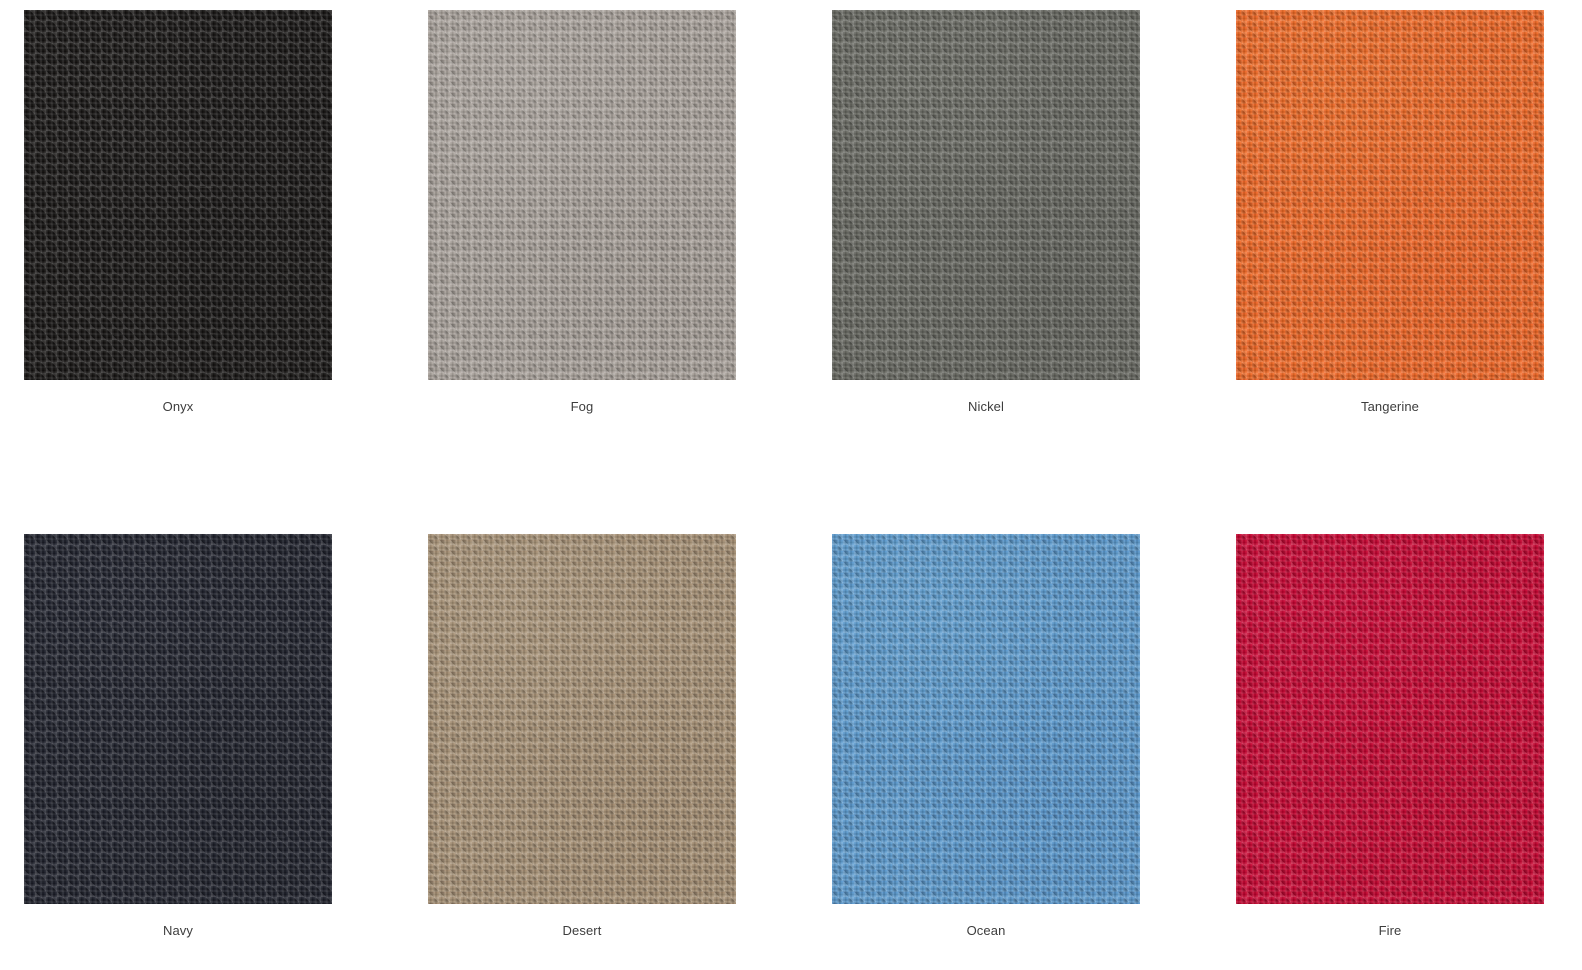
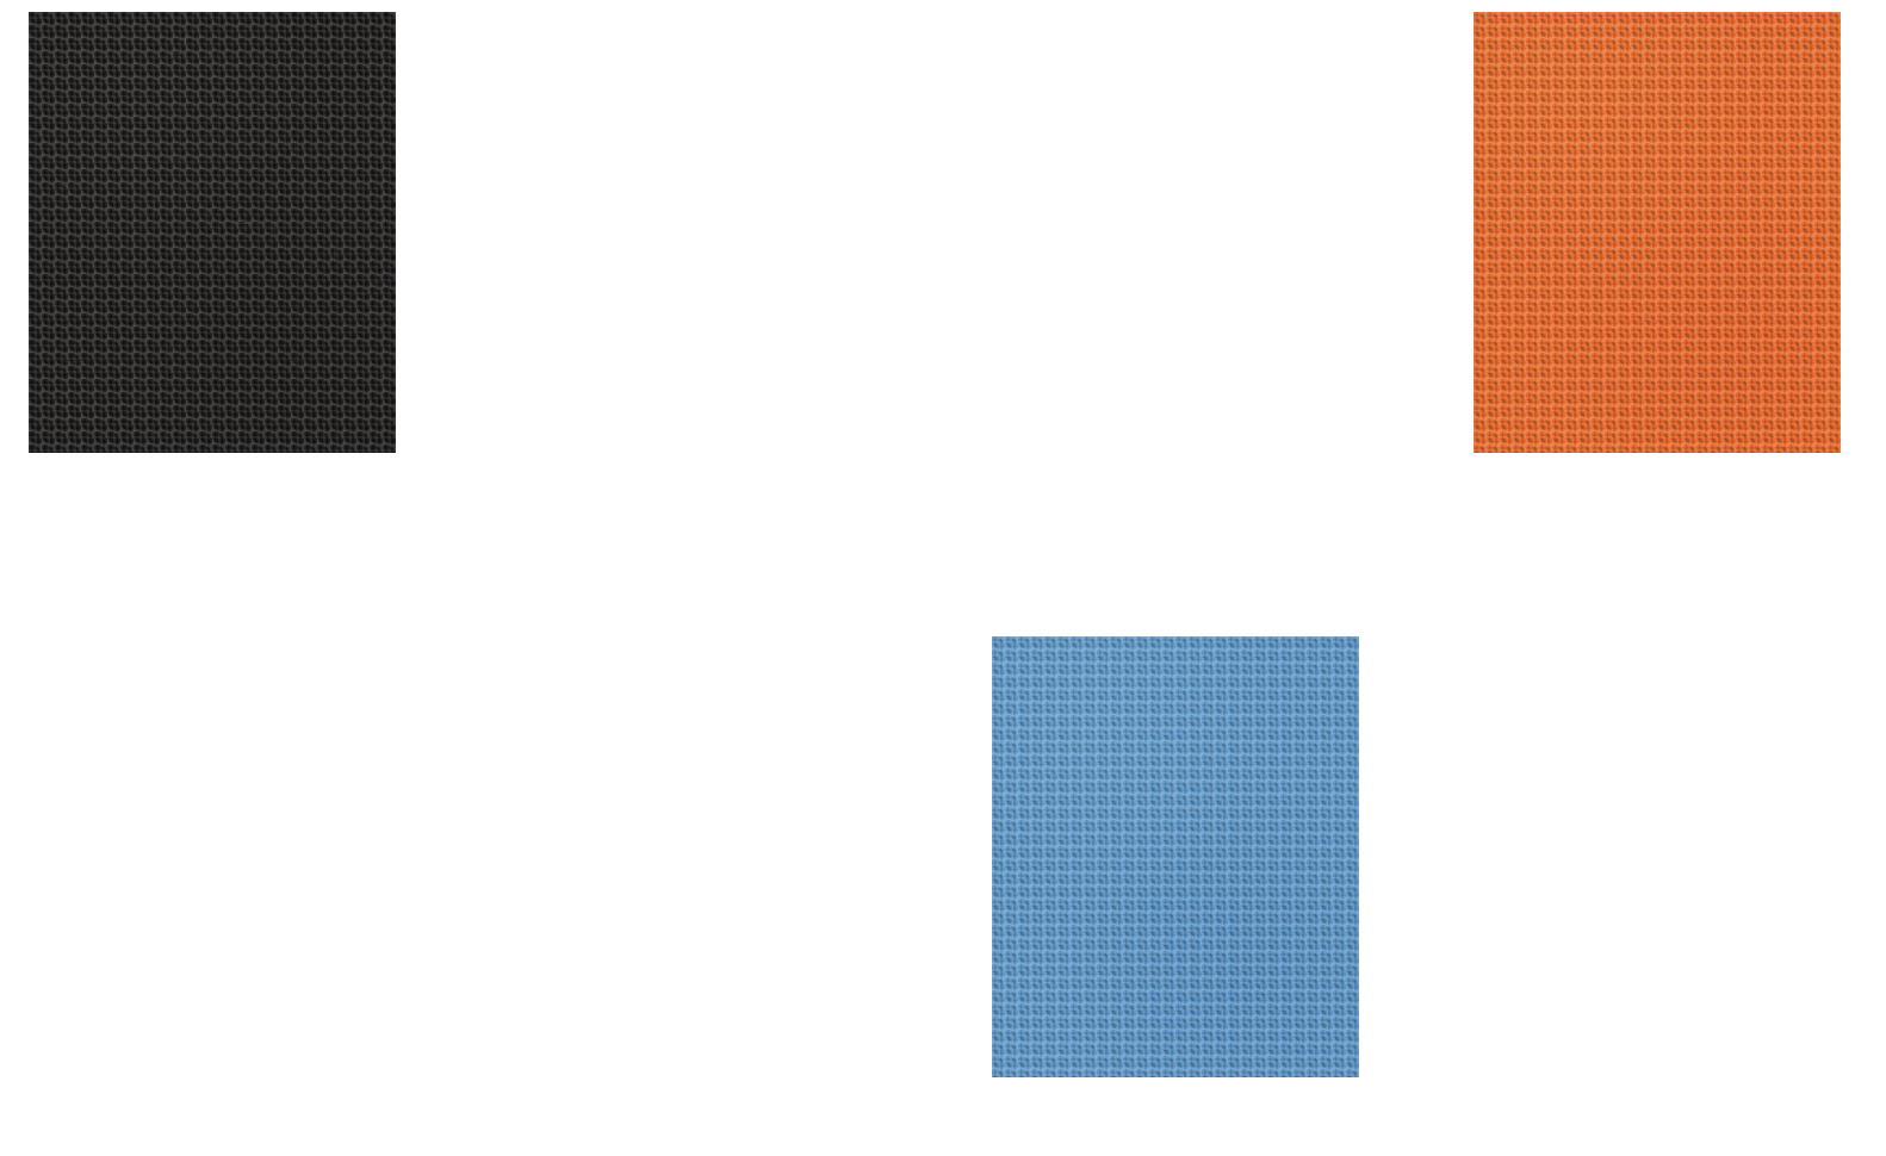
- Onyx
- Fog
- Nickel
- Tangerine
- Navy
- Desert
- Ocean
- Fire
